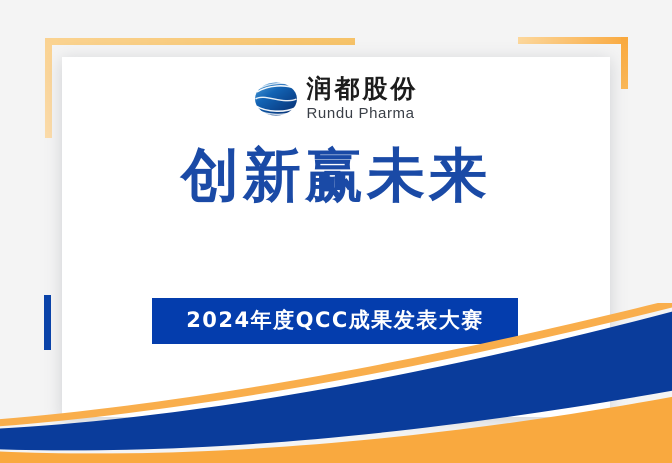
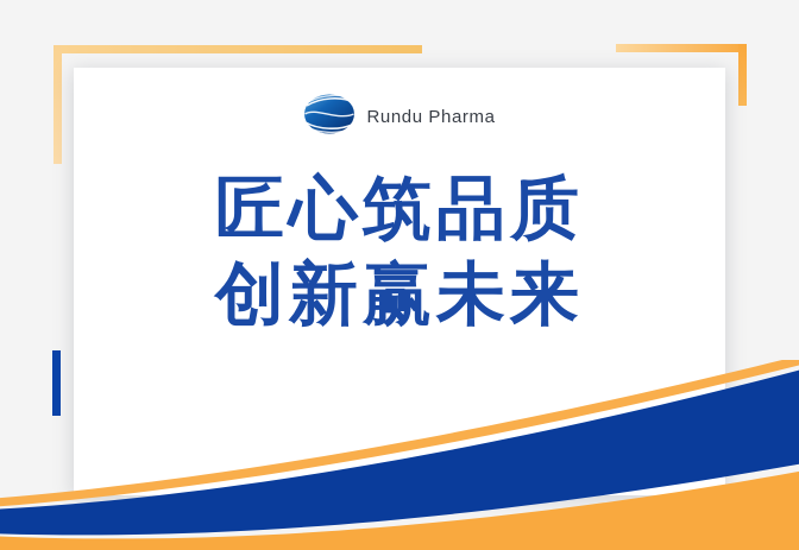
- 润都股份
  Rundu Pharma
+ 匠心筑品质
  创新赢未来
- 2024年度QCC成果发表大赛
